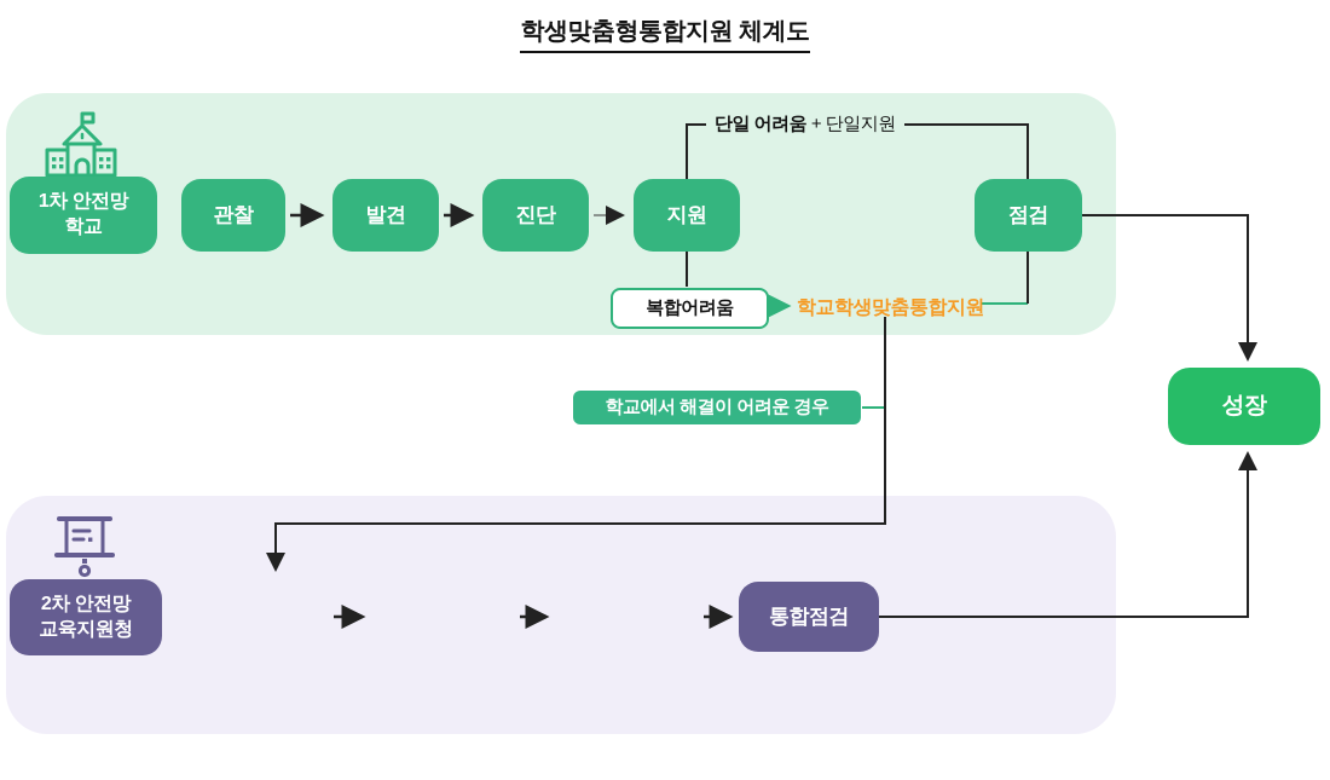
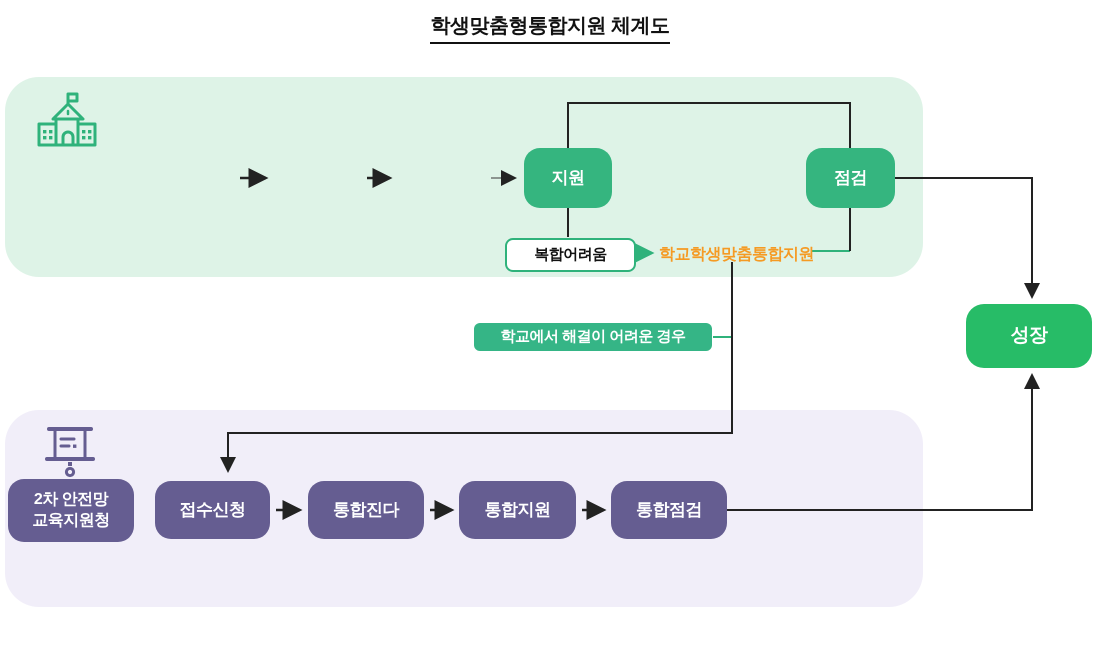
  학생맞춤형통합지원 체계도
- 1차 안전망
- 학교
- 관찰
- 발견
- 진단
  지원
  점검
- 단일 어려움 + 단일지원
  복합어려움
  학교학생맞춤통합지원
  학교에서 해결이 어려운 경우
  2차 안전망
  교육지원청
+ 접수신청
+ 통합진다
+ 통합지원
  통합점검
  성장
